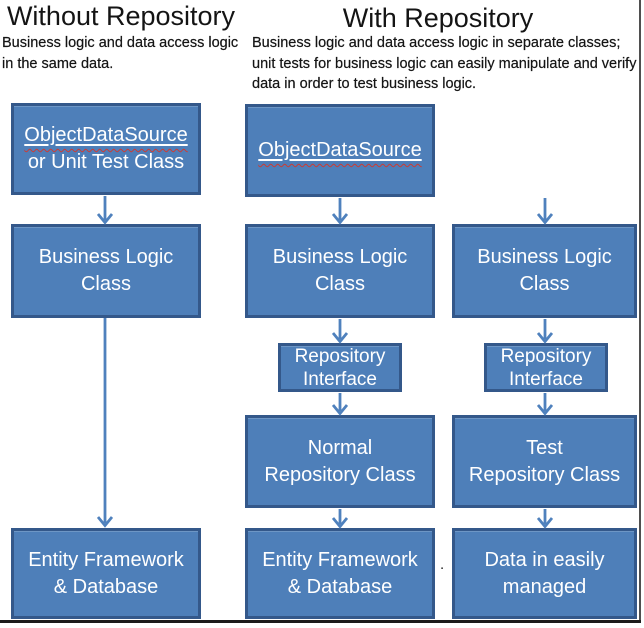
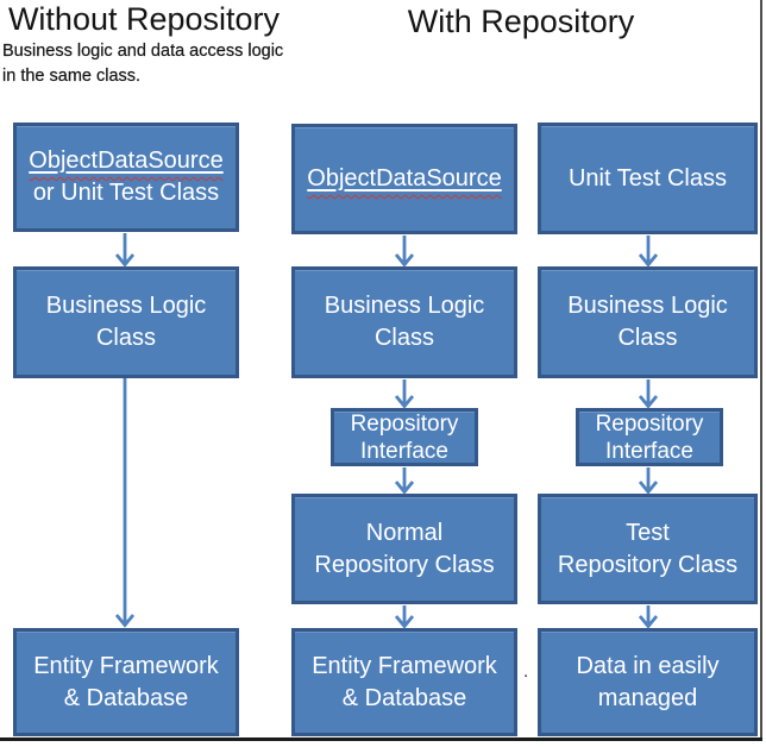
  Without Repository
  With Repository
- Business logic and data access logic in the same data.
+ Business logic and data access logic in the same class.
- Business logic and data access logic in separate classes; unit tests for business logic can easily manipulate and verify data in order to test business logic.
  ObjectDataSource
  or Unit Test Class
  Business Logic
  Class
  Entity Framework
  & Database
  ObjectDataSource
  Business Logic
  Class
  Repository
  Interface
  Normal
  Repository Class
  Entity Framework
  & Database
+ Unit Test Class
  Business Logic
  Class
  Repository
  Interface
  Test
  Repository Class
  Data in easily
  managed
  .
